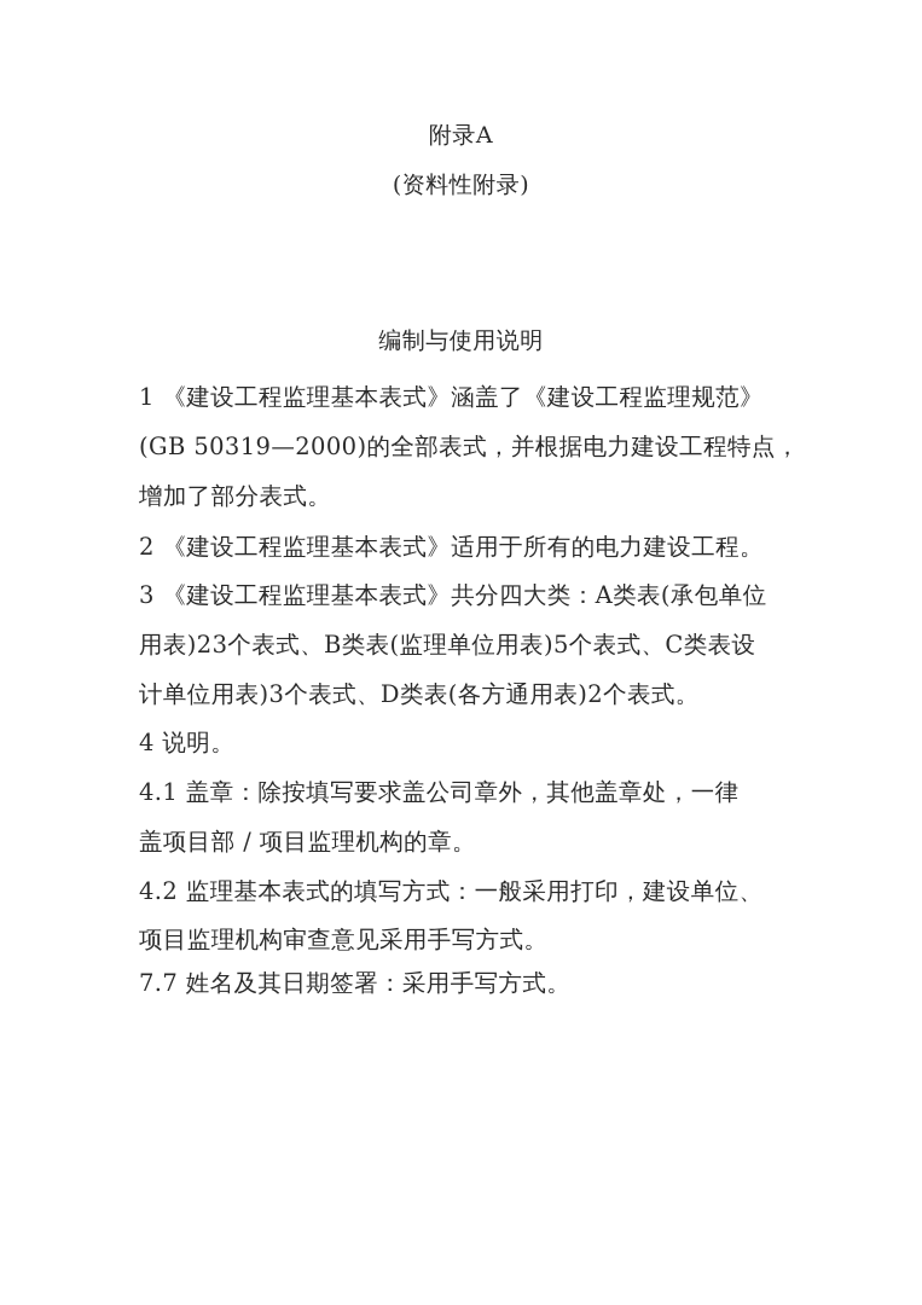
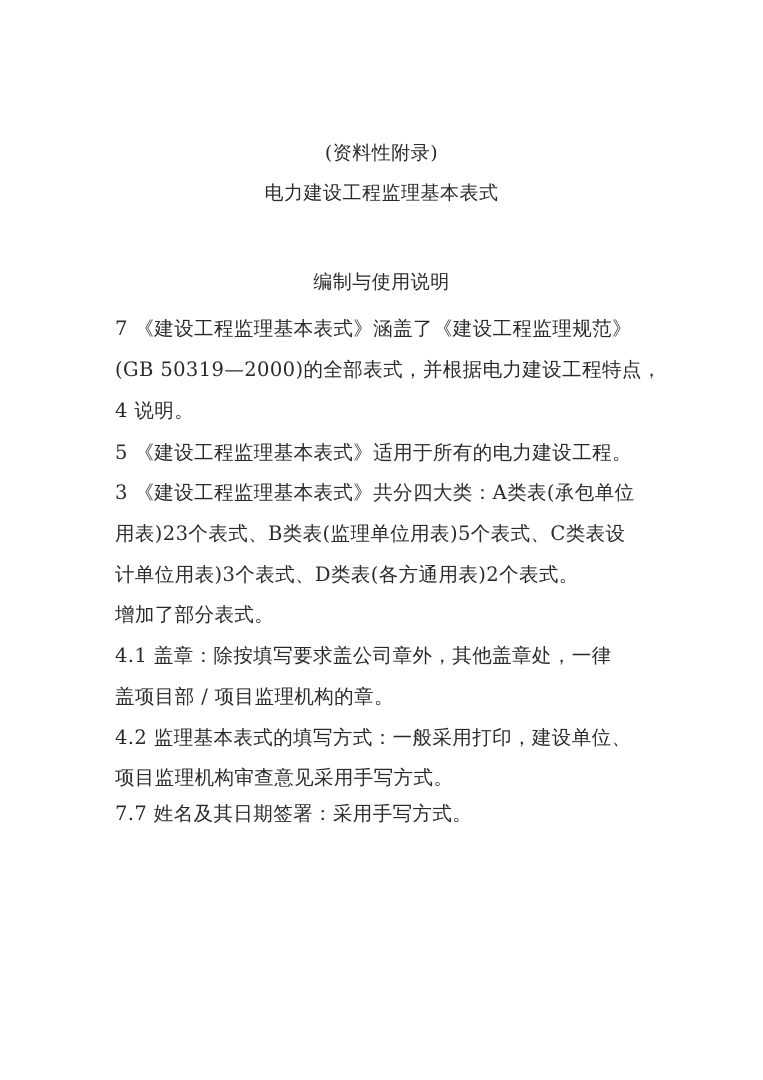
- 附录A
  (资料性附录)
+ 电力建设工程监理基本表式
  编制与使用说明
- 1 《建设工程监理基本表式》涵盖了《建设工程监理规范》
+ 7 《建设工程监理基本表式》涵盖了《建设工程监理规范》
  (GB 50319—2000)的全部表式，并根据电力建设工程特点，
- 增加了部分表式。
+ 4 说明。
- 2 《建设工程监理基本表式》适用于所有的电力建设工程。
+ 5 《建设工程监理基本表式》适用于所有的电力建设工程。
  3 《建设工程监理基本表式》共分四大类：A类表(承包单位
  用表)23个表式、B类表(监理单位用表)5个表式、C类表设
  计单位用表)3个表式、D类表(各方通用表)2个表式。
- 4 说明。
+ 增加了部分表式。
  4.1 盖章：除按填写要求盖公司章外，其他盖章处，一律
  盖项目部 / 项目监理机构的章。
  4.2 监理基本表式的填写方式：一般采用打印，建设单位、
  项目监理机构审查意见采用手写方式。
  7.7 姓名及其日期签署：采用手写方式。
